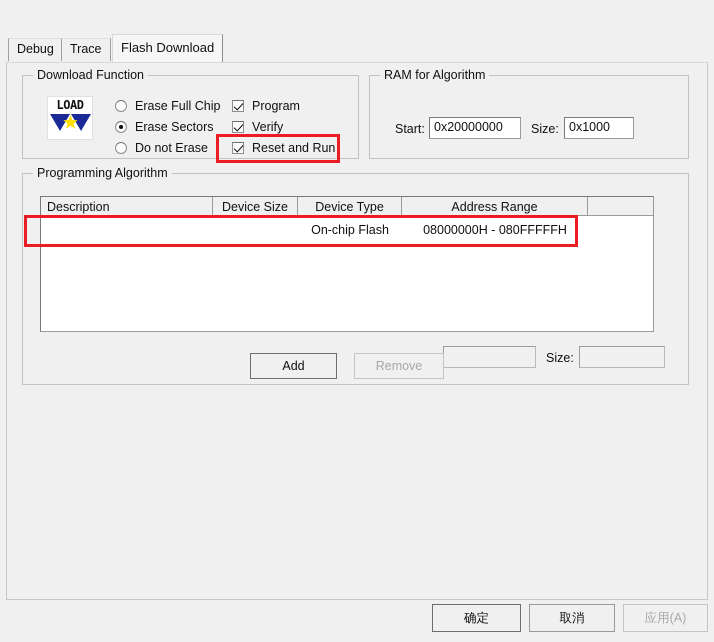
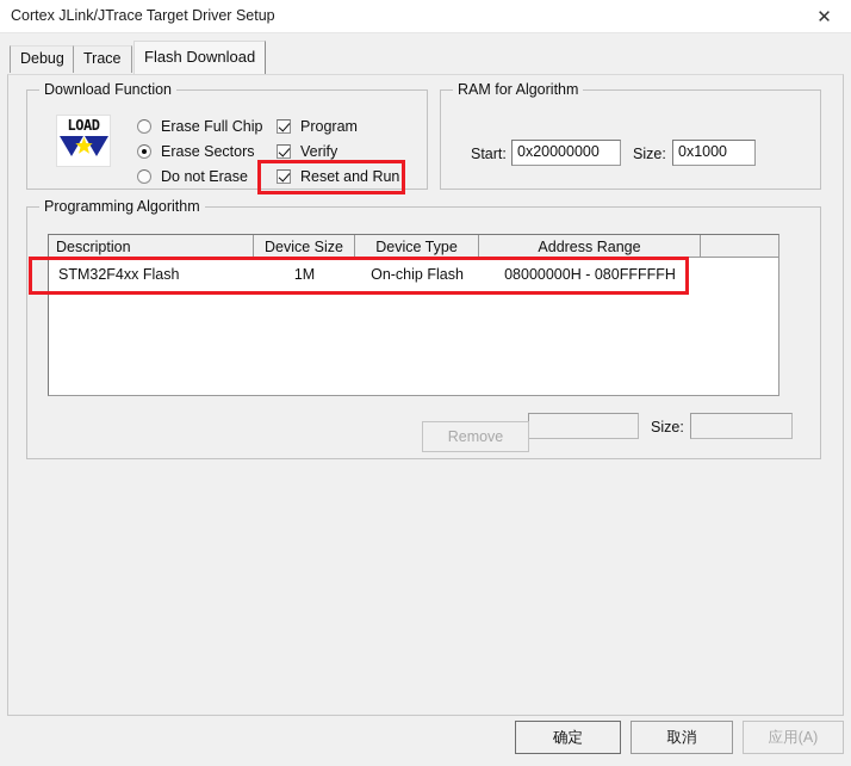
+ Cortex JLink/JTrace Target Driver Setup
+ ✕
  Debug
  Trace
  Flash Download
  Download Function
  LOAD
  Erase Full Chip
  Erase Sectors
  Do not Erase
  Program
  Verify
  Reset and Run
  RAM for Algorithm
  Start:
  0x20000000
  Size:
  0x1000
  Programming Algorithm
  Description
  Device Size
  Device Type
  Address Range
+ STM32F4xx Flash
+ 1M
  On-chip Flash
  08000000H - 080FFFFFH
  Size:
- Add
  Remove
  确定
  取消
  应用(A)
